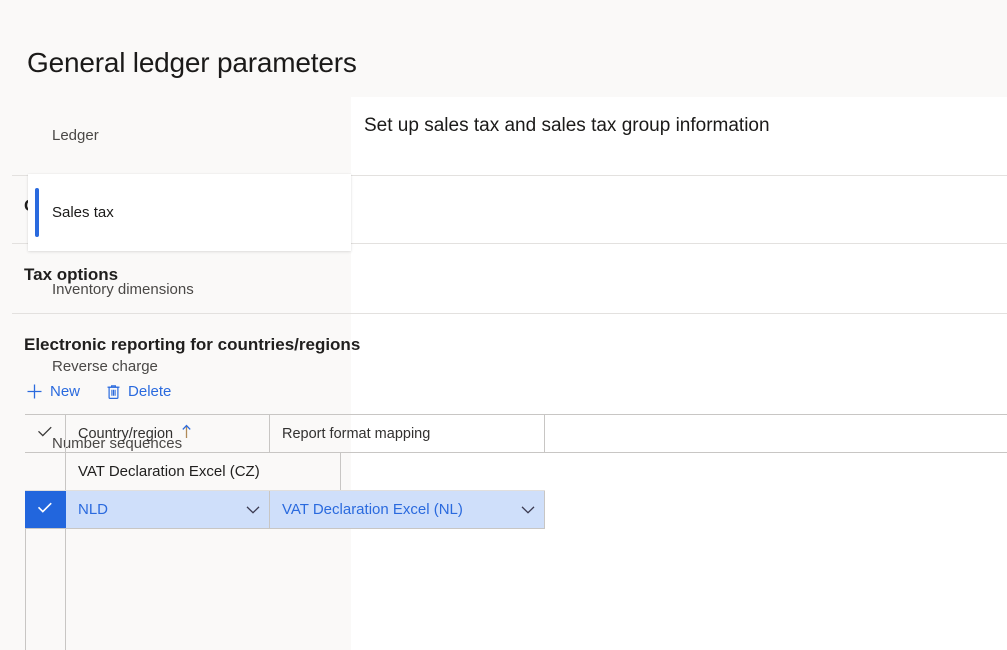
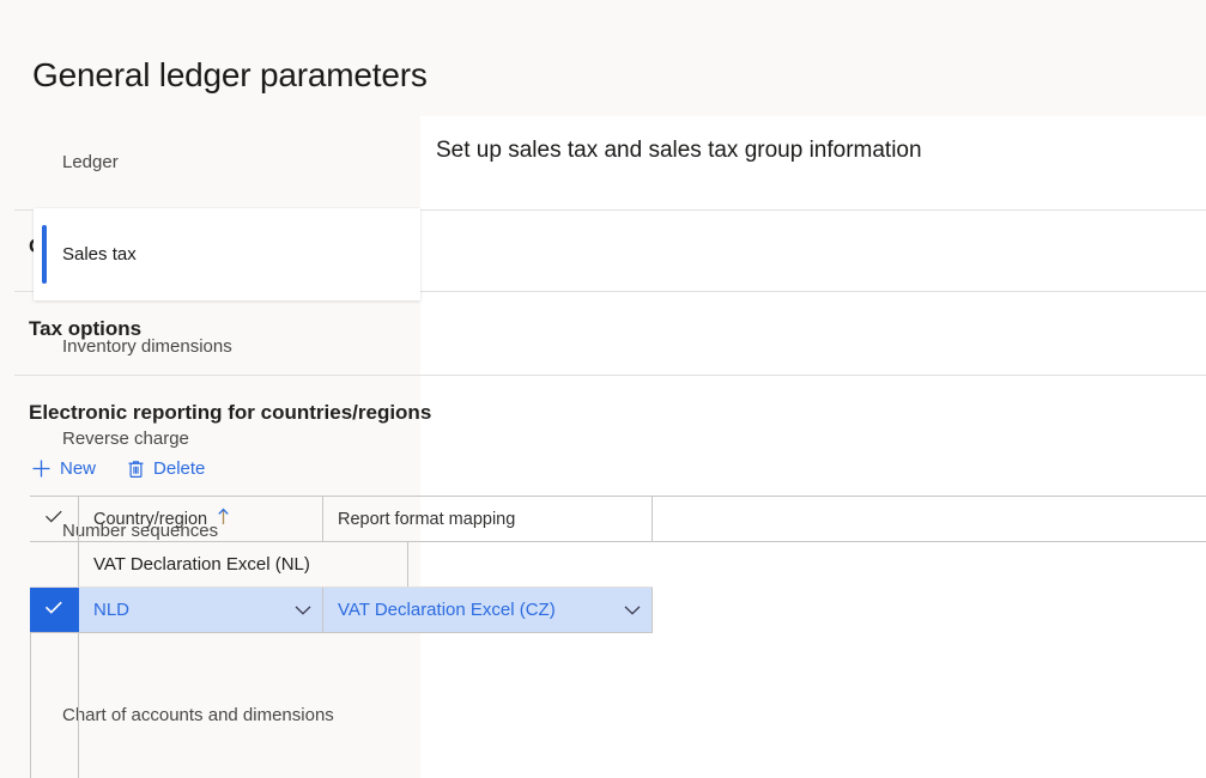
  General ledger parameters
  Ledger
  Sales tax
  Inventory dimensions
  Reverse charge
  Number sequences
+ Chart of accounts and dimensions
  Set up sales tax and sales tax group information
  Tax options
  Electronic reporting for countries/regions
  New
  Delete
  Country/region
  Report format mapping
- VAT Declaration Excel (CZ)
+ VAT Declaration Excel (NL)
  NLD
- VAT Declaration Excel (NL)
+ VAT Declaration Excel (CZ)
